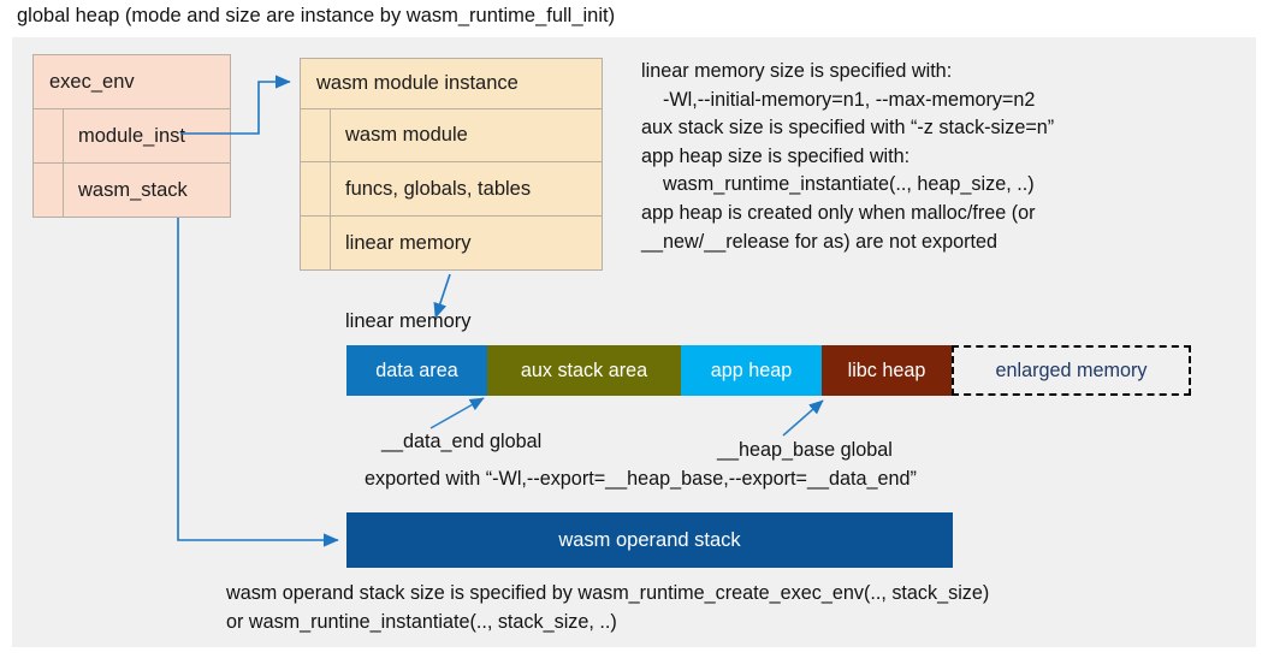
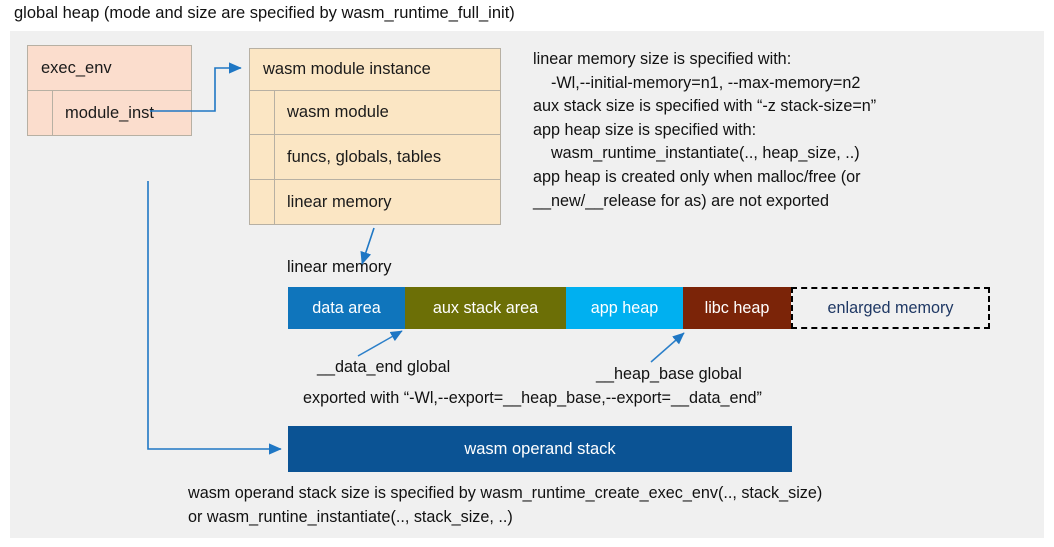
- global heap (mode and size are instance by wasm_runtime_full_init)
+ global heap (mode and size are specified by wasm_runtime_full_init)
  exec_env
  module_inst
- wasm_stack
  wasm module instance
  wasm module
  funcs, globals, tables
  linear memory
  linear memory size is specified with:
  -Wl,--initial-memory=n1, --max-memory=n2
  aux stack size is specified with “-z stack-size=n”
  app heap size is specified with:
  wasm_runtime_instantiate(.., heap_size, ..)
  app heap is created only when malloc/free (or
  __new/__release for as) are not exported
  linear memory
  data area
  aux stack area
  app heap
  libc heap
  enlarged memory
  __data_end global
  __heap_base global
  exported with “-Wl,--export=__heap_base,--export=__data_end”
  wasm operand stack
  wasm operand stack size is specified by wasm_runtime_create_exec_env(.., stack_size)
  or wasm_runtine_instantiate(.., stack_size, ..)
